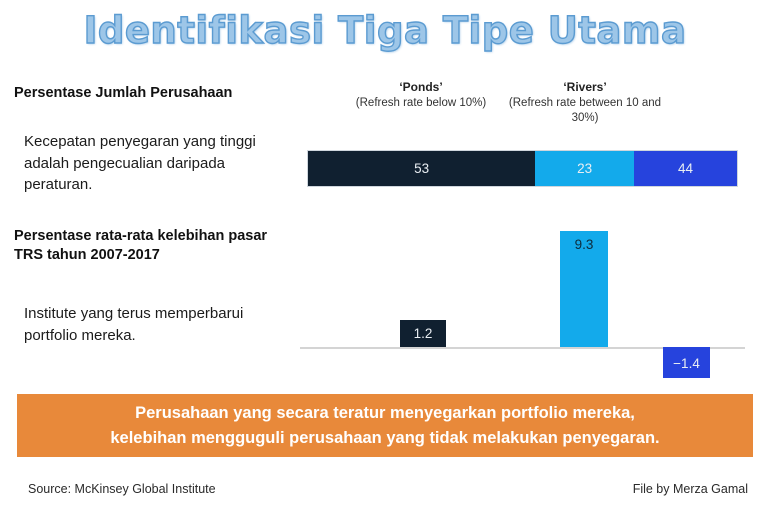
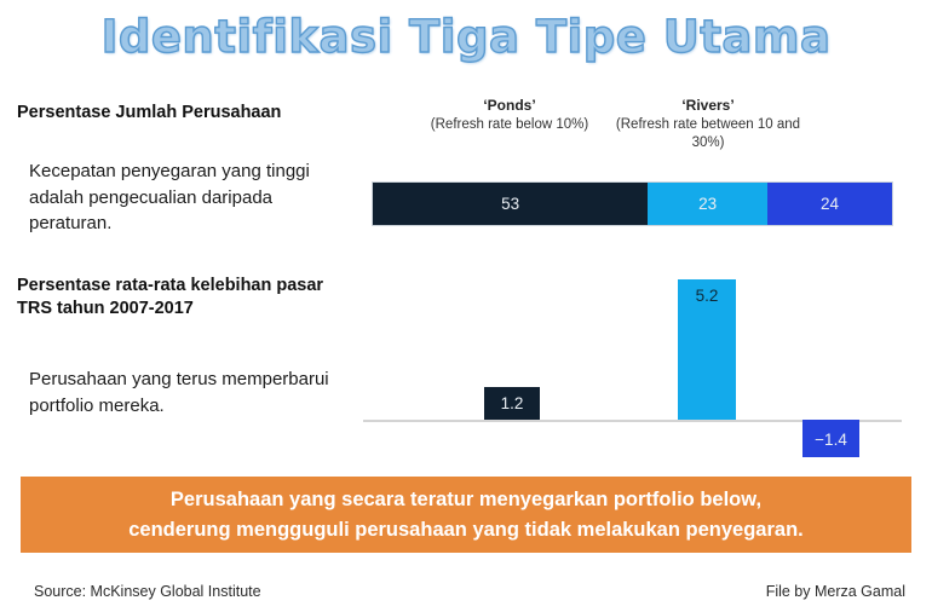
  Identifikasi Tiga Tipe Utama
  Persentase Jumlah Perusahaan
  Kecepatan penyegaran yang tinggi adalah pengecualian daripada peraturan.
  Persentase rata-rata kelebihan pasar TRS tahun 2007-2017
- Institute yang terus memperbarui portfolio mereka.
+ Perusahaan yang terus memperbarui portfolio mereka.
  ‘Ponds’
  (Refresh rate below 10%)
  ‘Rivers’
  (Refresh rate between 10 and 30%)
  53
  23
- 44
+ 24
  1.2
- 9.3
+ 5.2
  −1.4
- Perusahaan yang secara teratur menyegarkan portfolio mereka,
+ Perusahaan yang secara teratur menyegarkan portfolio below,
- kelebihan mengguguli perusahaan yang tidak melakukan penyegaran.
+ cenderung mengguguli perusahaan yang tidak melakukan penyegaran.
  Source: McKinsey Global Institute
  File by Merza Gamal
